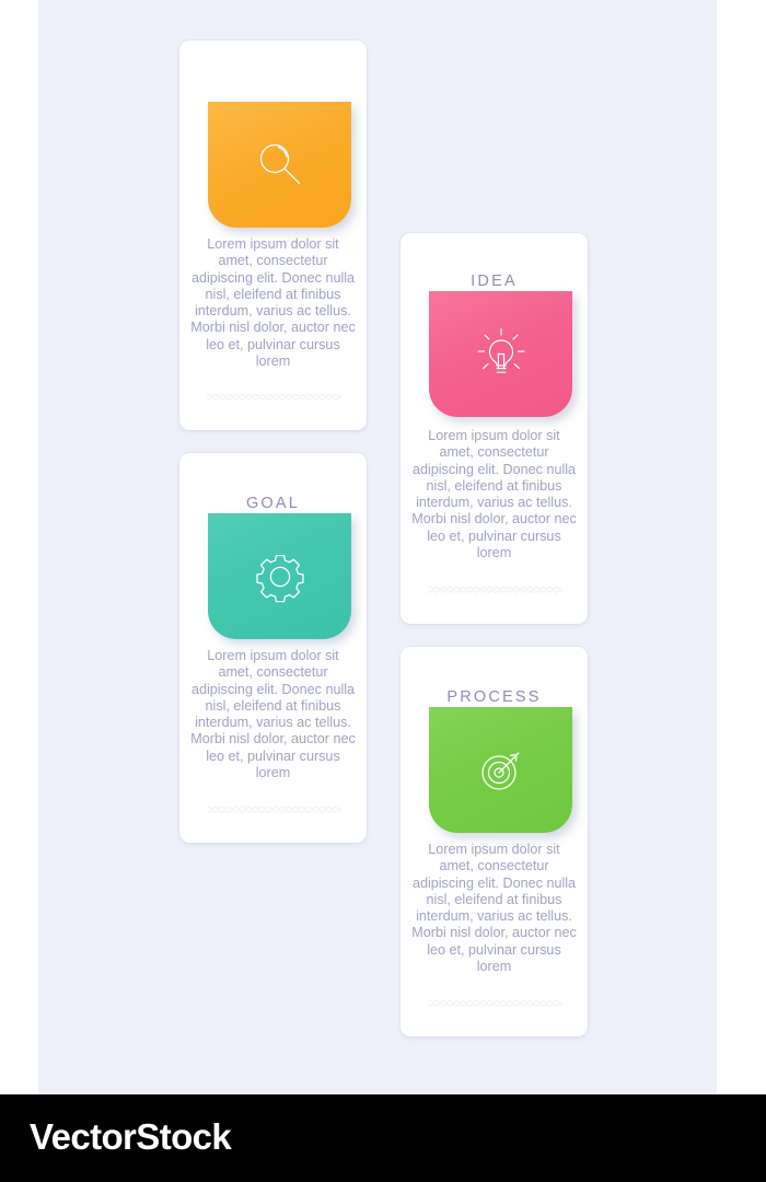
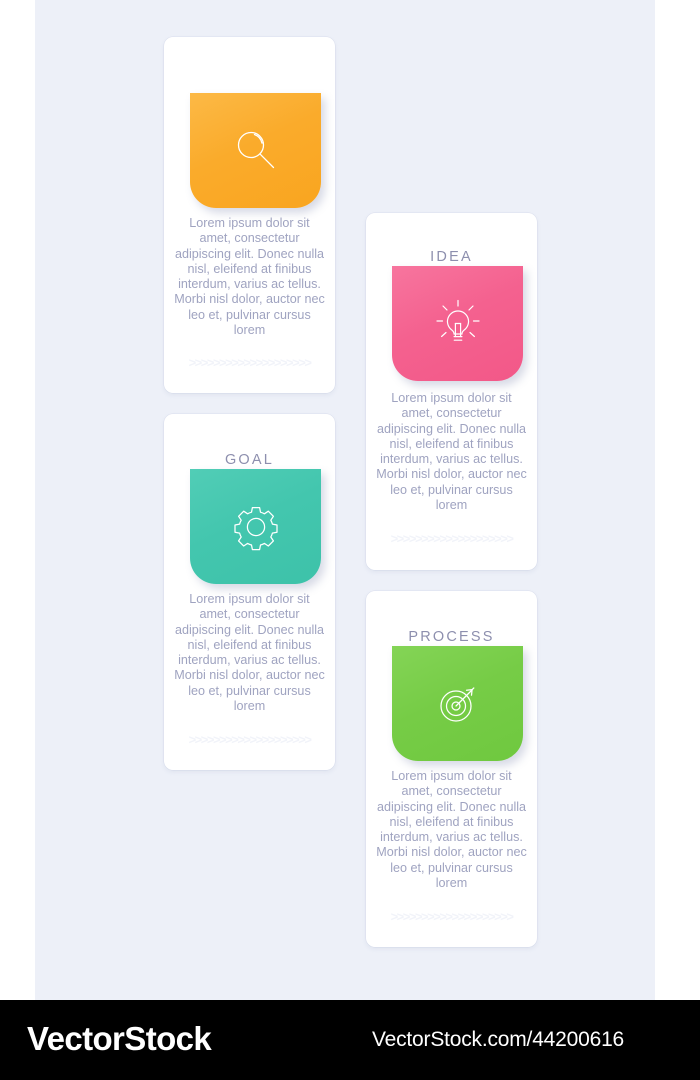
  Lorem ipsum dolor sit amet, consectetur adipiscing elit. Donec nulla nisl, eleifend at finibus interdum, varius ac tellus. Morbi nisl dolor, auctor nec leo et, pulvinar cursus lorem
  IDEA
  Lorem ipsum dolor sit amet, consectetur adipiscing elit. Donec nulla nisl, eleifend at finibus interdum, varius ac tellus. Morbi nisl dolor, auctor nec leo et, pulvinar cursus lorem
  GOAL
  Lorem ipsum dolor sit amet, consectetur adipiscing elit. Donec nulla nisl, eleifend at finibus interdum, varius ac tellus. Morbi nisl dolor, auctor nec leo et, pulvinar cursus lorem
  PROCESS
  Lorem ipsum dolor sit amet, consectetur adipiscing elit. Donec nulla nisl, eleifend at finibus interdum, varius ac tellus. Morbi nisl dolor, auctor nec leo et, pulvinar cursus lorem
  VectorStock
+ VectorStock.com/44200616
